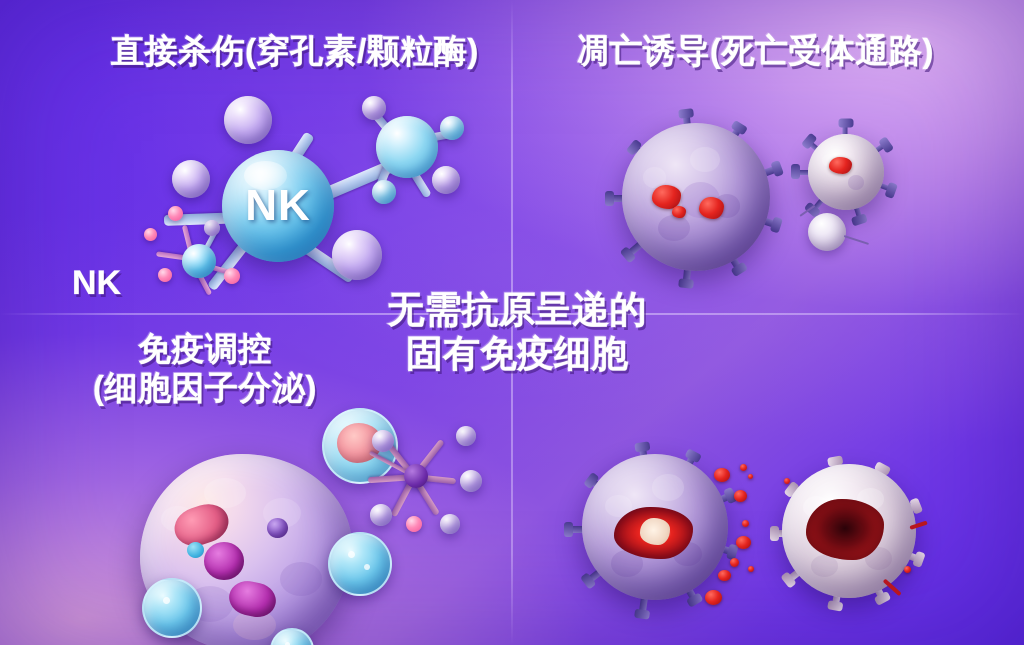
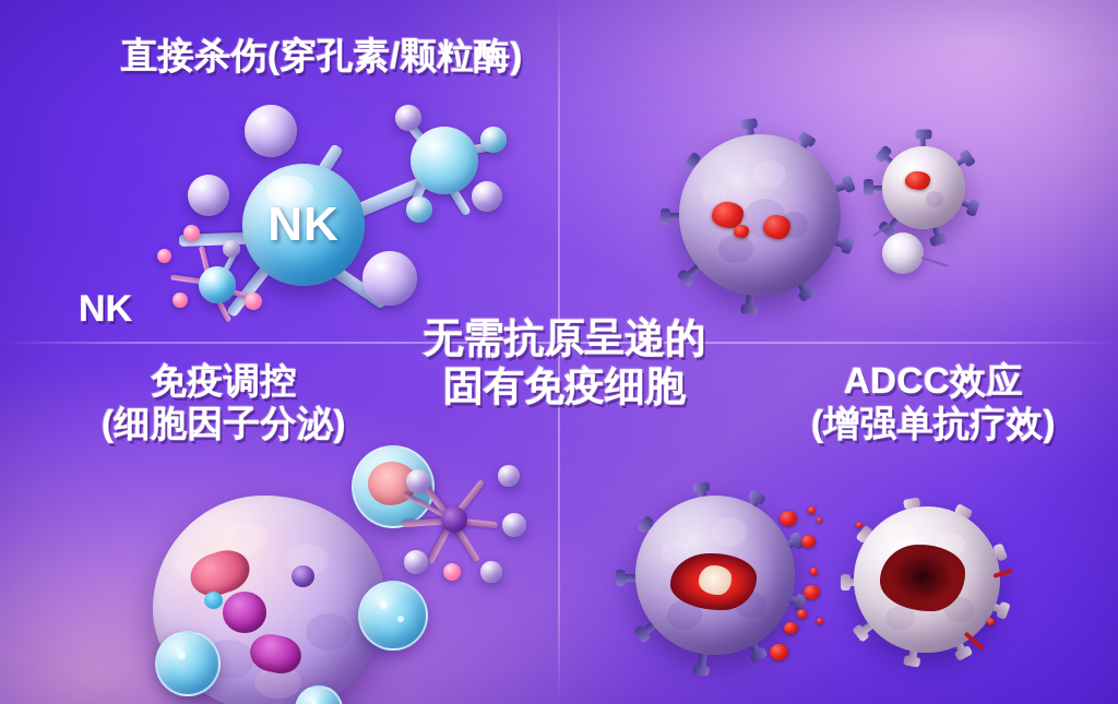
  NK
  直接杀伤(穿孔素/颗粒酶)
- 凋亡诱导(死亡受体通路)
  免疫调控
  (细胞因子分泌)
+ ADCC效应
+ (增强单抗疗效)
  NK
  无需抗原呈递的
  固有免疫细胞
